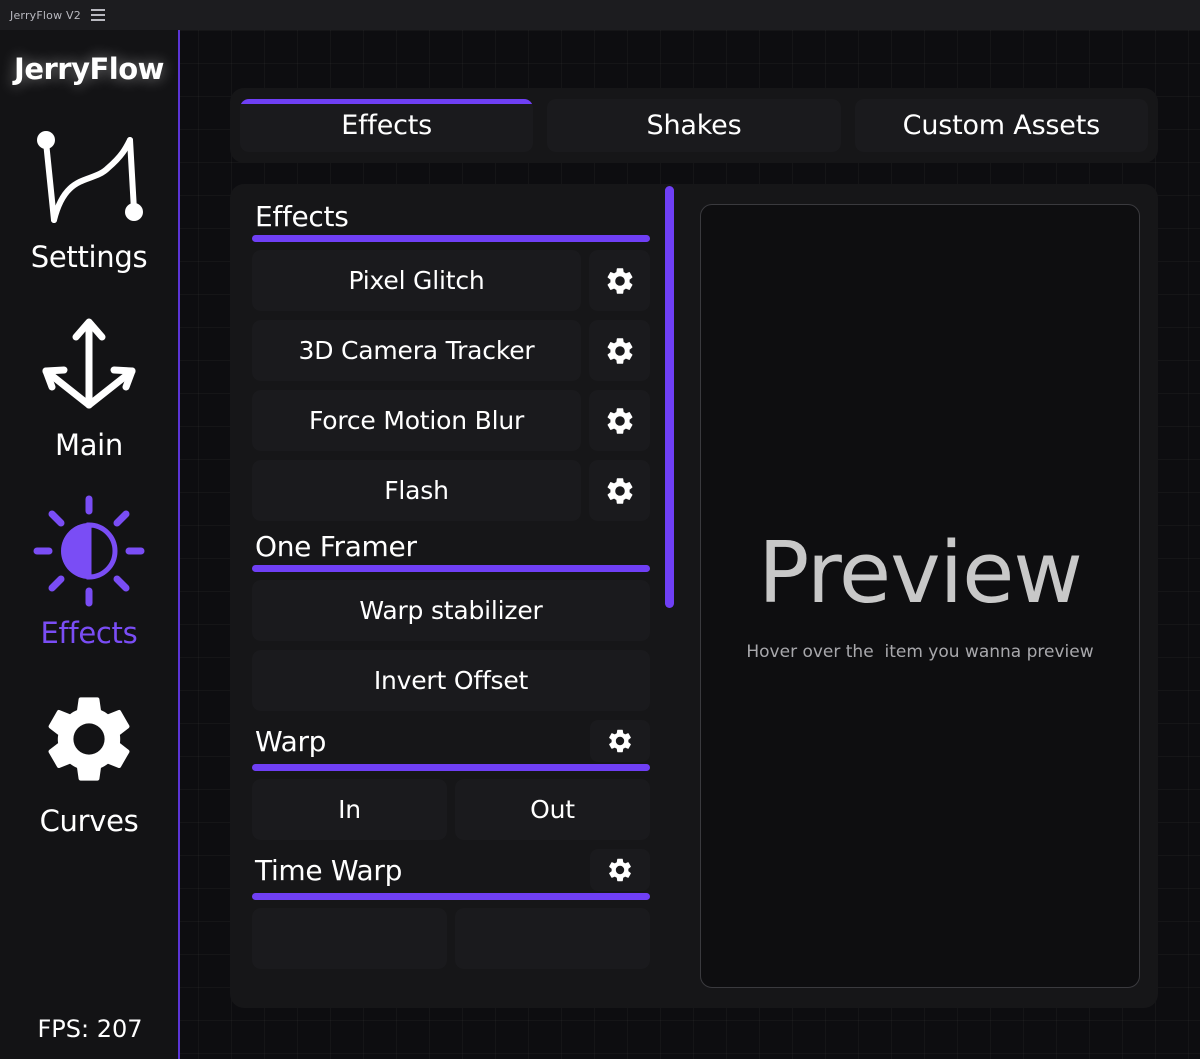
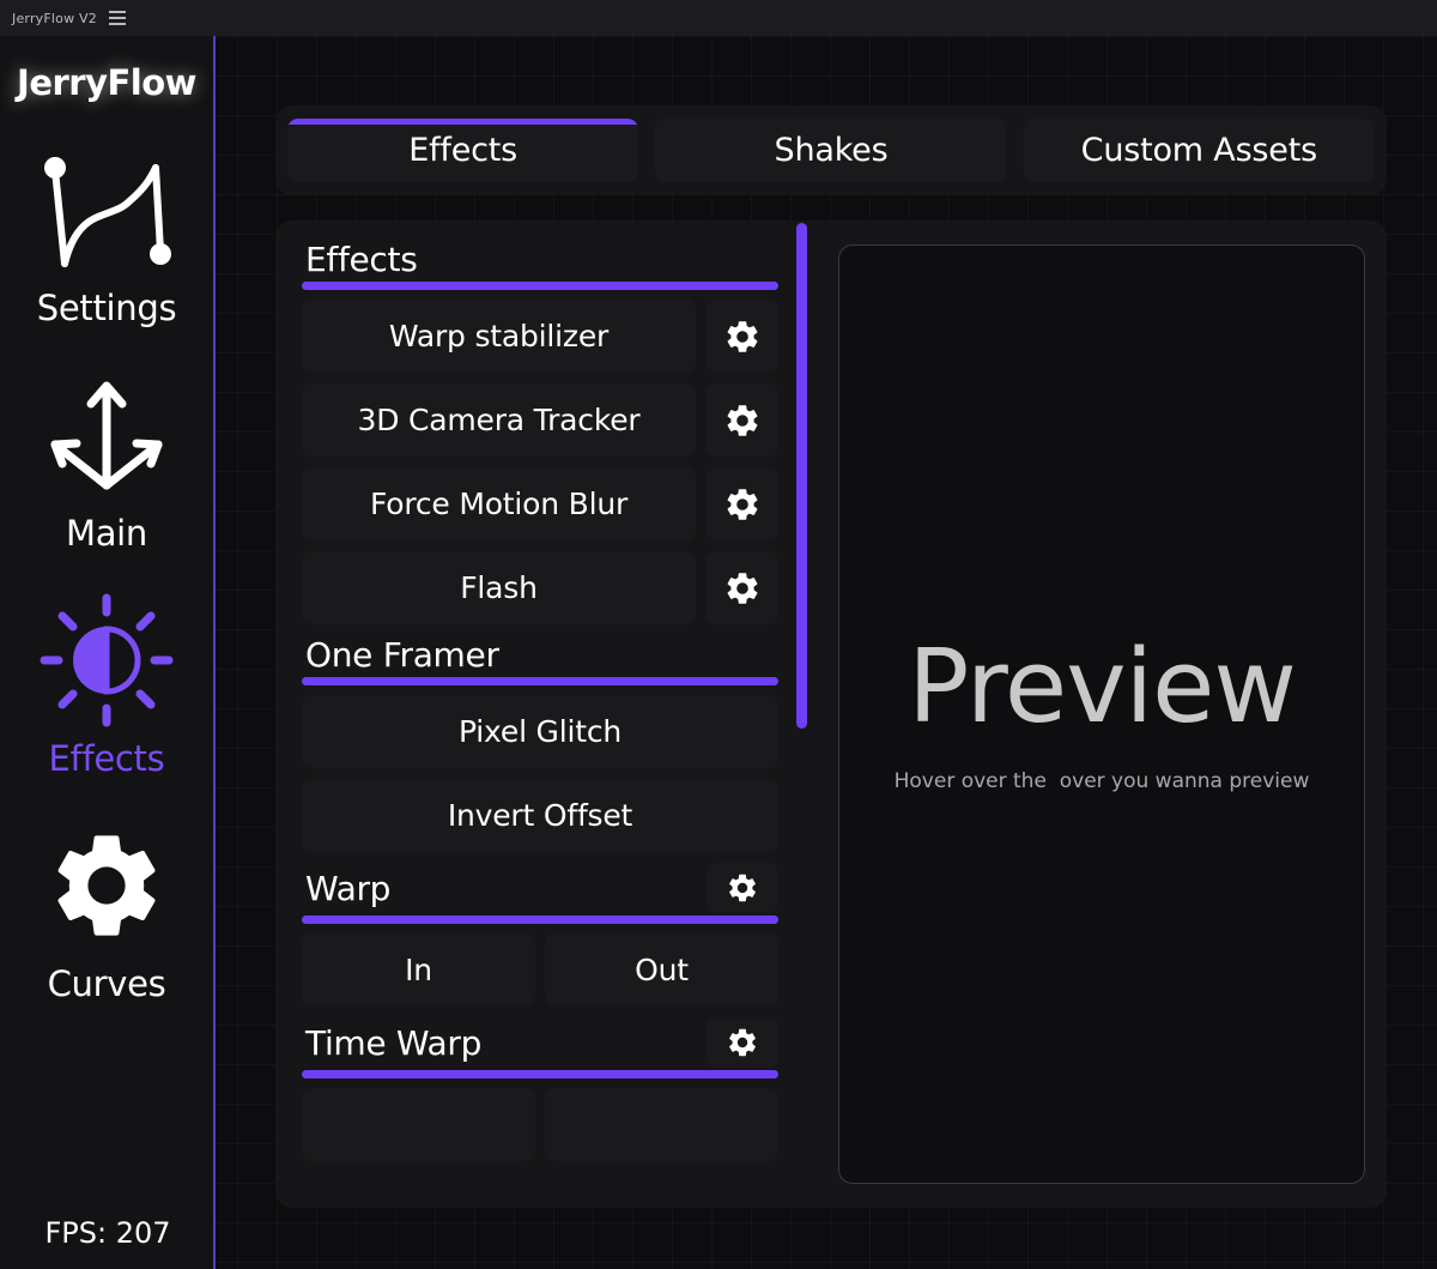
  JerryFlow V2
  JerryFlow
  Settings
  Main
  Effects
  Curves
  FPS: 207
  Effects
  Shakes
  Custom Assets
  Effects
- Pixel Glitch
+ Warp stabilizer
  3D Camera Tracker
  Force Motion Blur
  Flash
  One Framer
- Warp stabilizer
+ Pixel Glitch
  Invert Offset
  Warp
  In
  Out
  Time Warp
  Preview
- Hover over the item you wanna preview
+ Hover over the over you wanna preview
